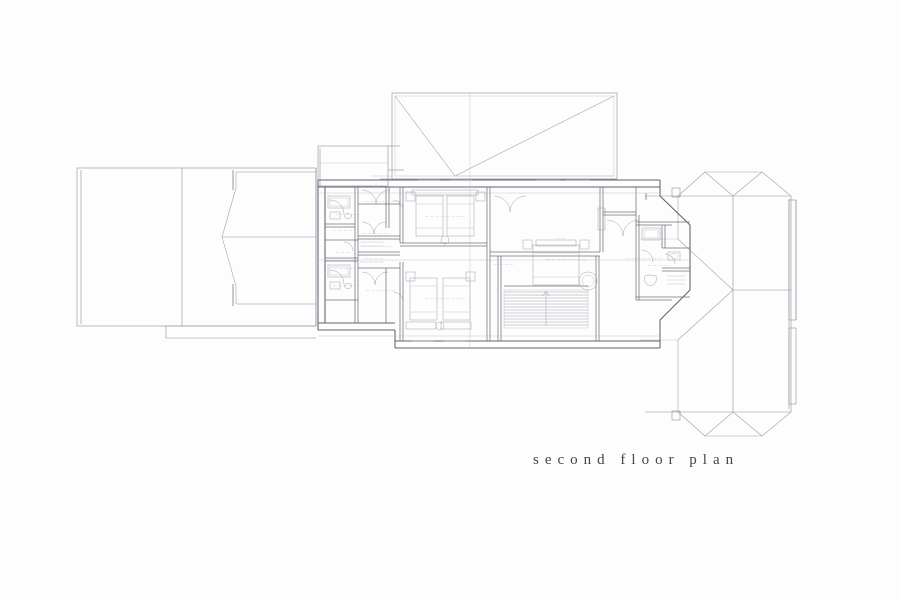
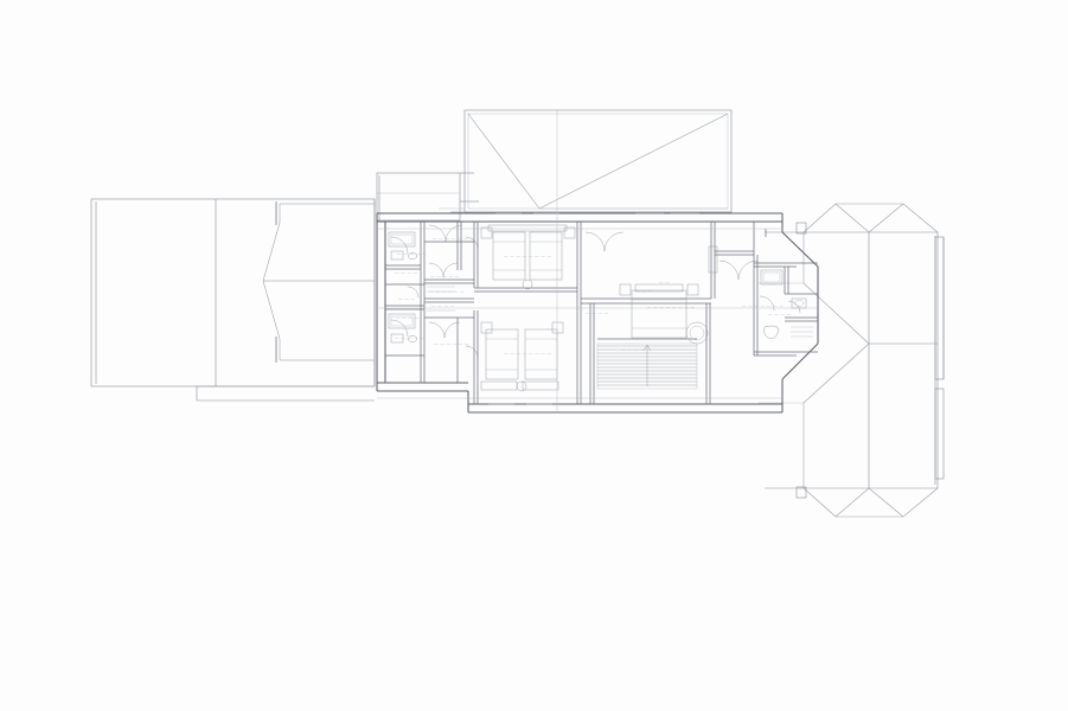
- second floor plan
